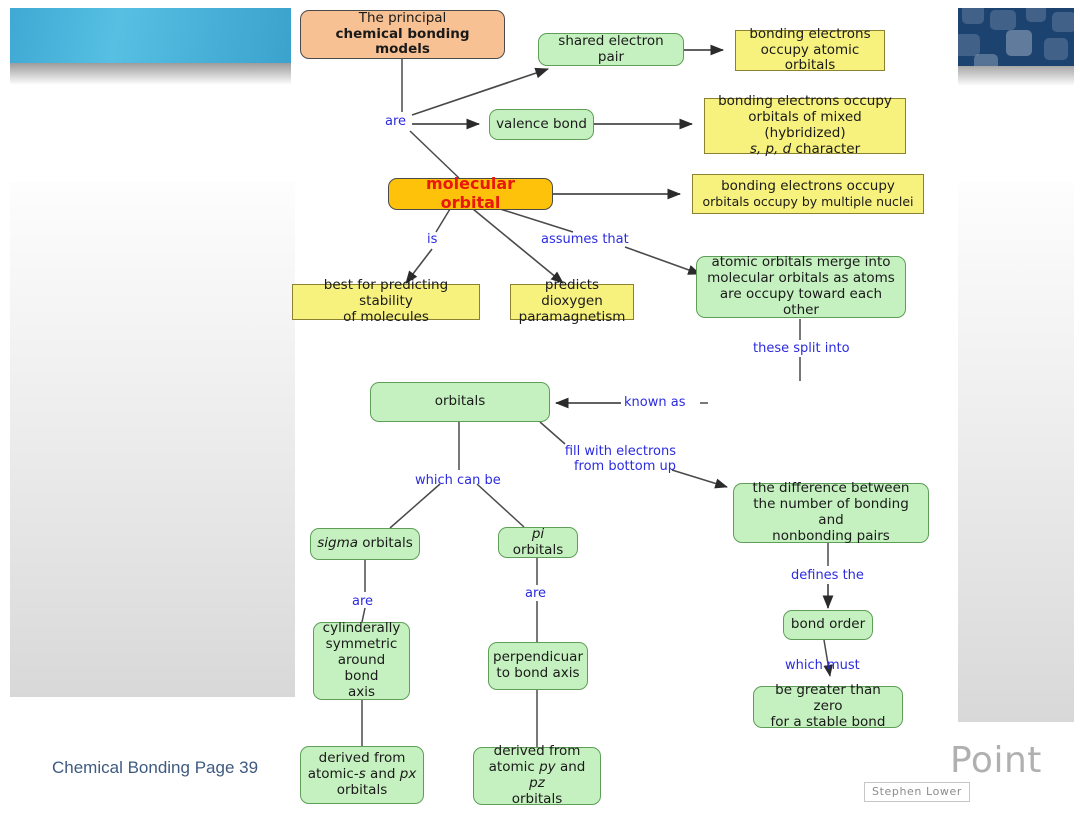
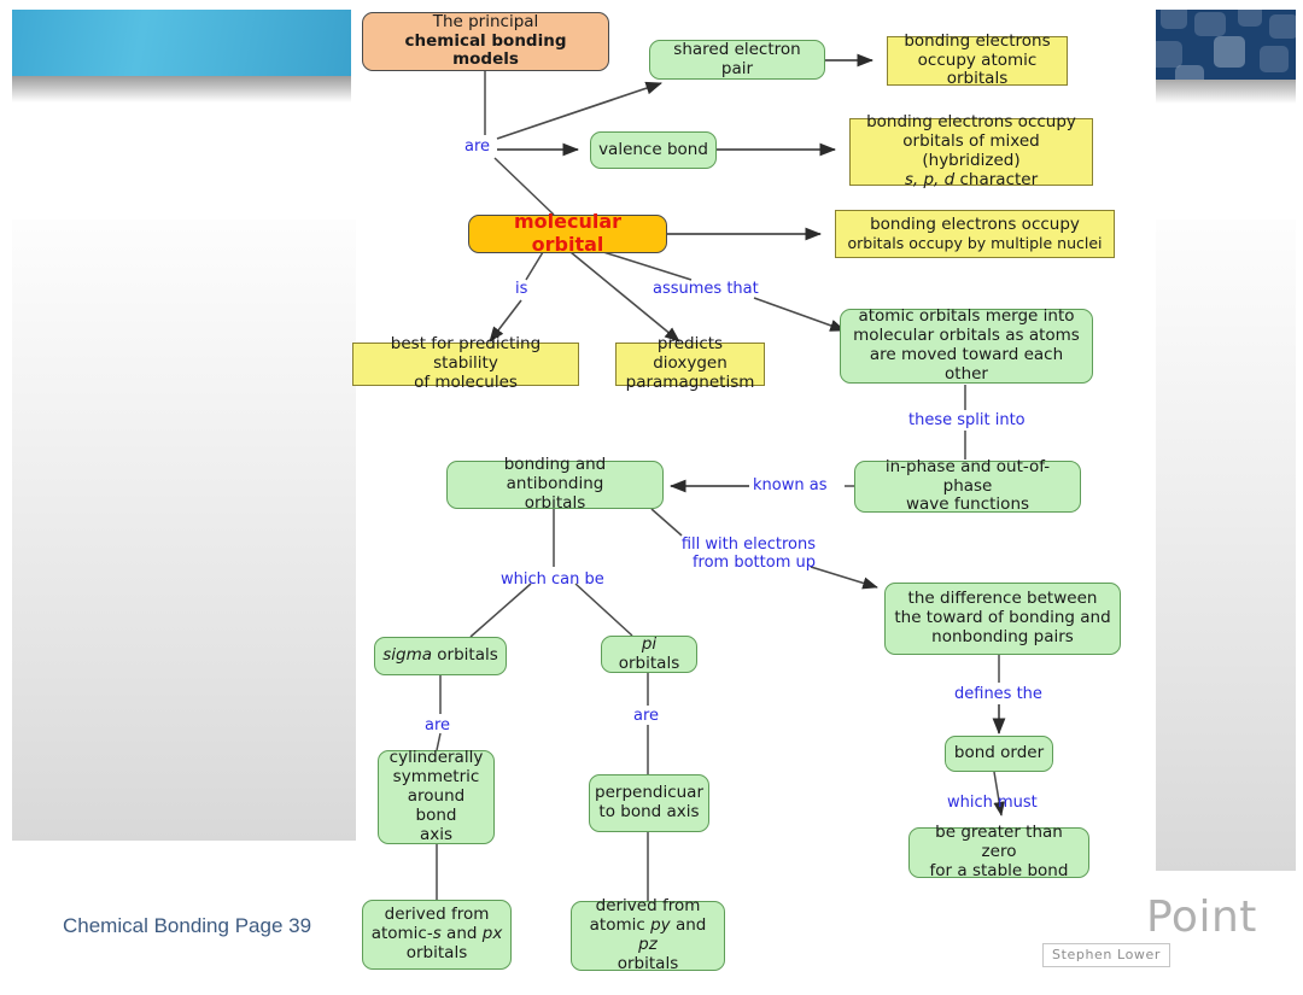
  Point
  Chemical Bonding Page 39
  Stephen Lower
  The principal
  chemical bonding models
  shared electron pair
  bonding electrons
  occupy atomic orbitals
  valence bond
  bonding electrons occupy
  orbitals of mixed (hybridized)
  s, p, d character
  molecular orbital
  bonding electrons occupy
  orbitals occupy by multiple nuclei
  best for predicting stability
  of molecules
  predicts dioxygen
  paramagnetism
  atomic orbitals merge into
  molecular orbitals as atoms
- are occupy toward each other
+ are moved toward each other
+ in-phase and out-of-phase
+ wave functions
+ bonding and antibonding
  orbitals
  sigma orbitals
  pi orbitals
  cylinderally
  symmetric
  around bond
  axis
  perpendicuar
  to bond axis
  derived from
  atomic-s and px
  orbitals
  derived from
  atomic py and pz
  orbitals
  the difference between
- the number of bonding and
+ the toward of bonding and
  nonbonding pairs
  bond order
  be greater than zero
  for a stable bond
  are
  is
  assumes that
  these split into
  known as
  fill with electrons
  from bottom up
  which can be
  are
  are
  defines the
  which must
